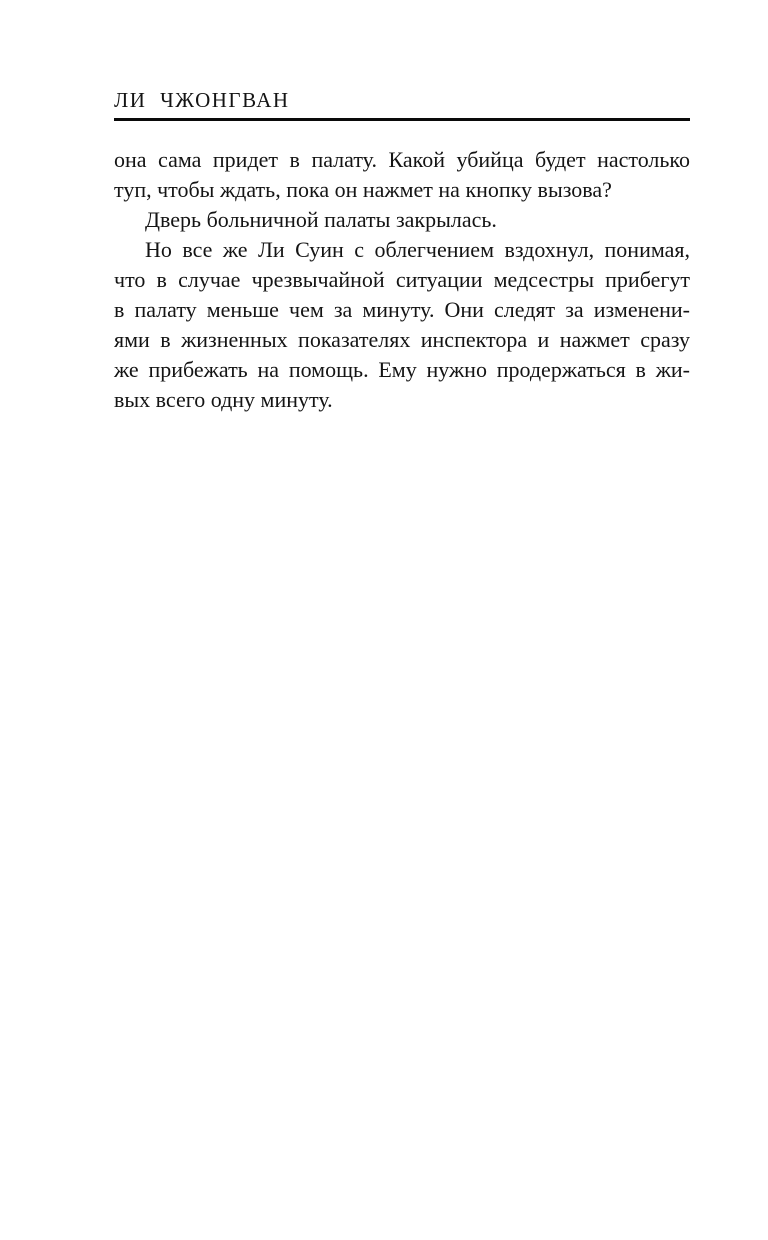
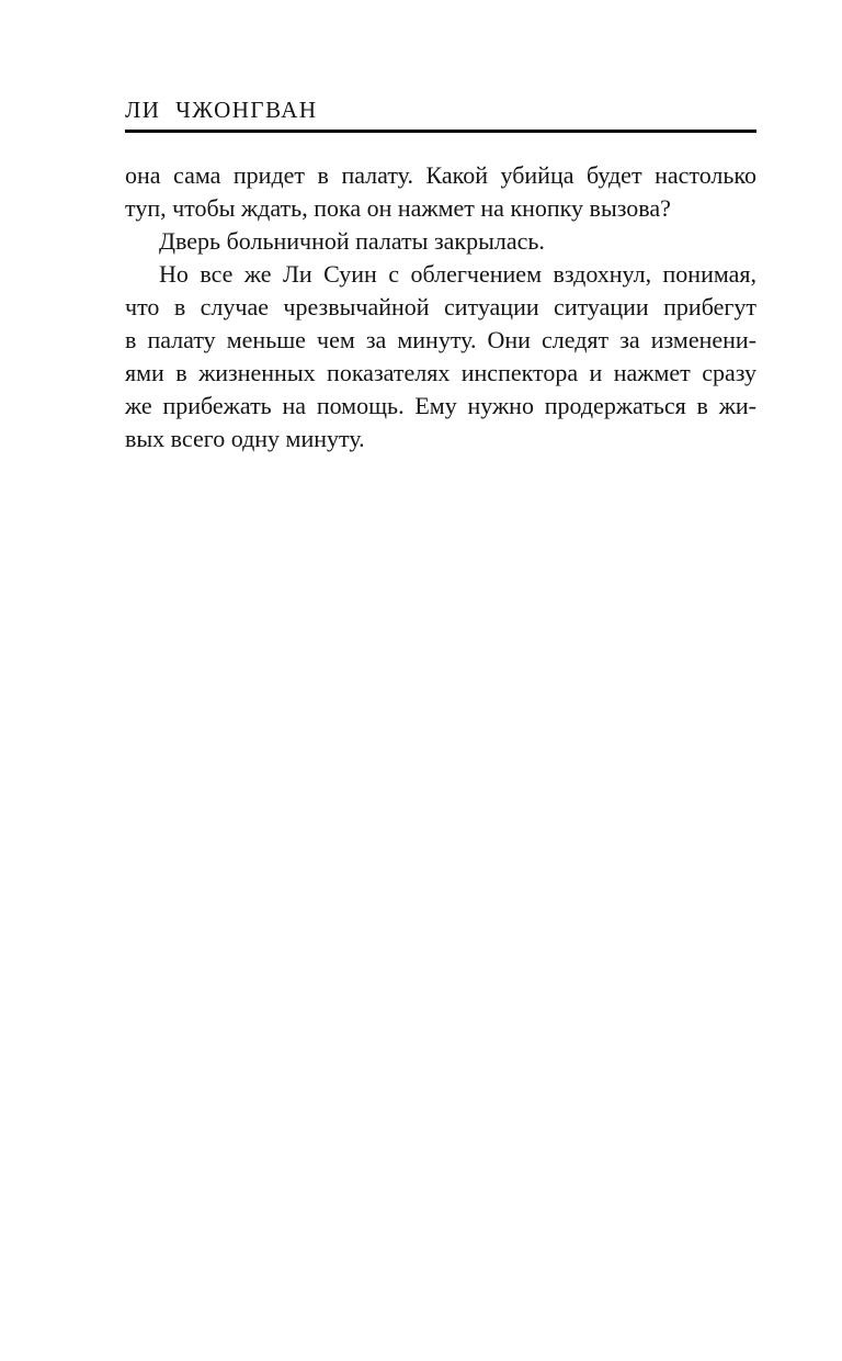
  ЛИ ЧЖОНГВАН
  она сама придет в палату. Какой убийца будет настолько
  туп, чтобы ждать, пока он нажмет на кнопку вызова?
  Дверь больничной палаты закрылась.
  Но все же Ли Суин с облегчением вздохнул, понимая,
- что в случае чрезвычайной ситуации медсестры прибегут
+ что в случае чрезвычайной ситуации ситуации прибегут
  в палату меньше чем за минуту. Они следят за изменени-
  ями в жизненных показателях инспектора и нажмет сразу
  же прибежать на помощь. Ему нужно продержаться в жи-
  вых всего одну минуту.
